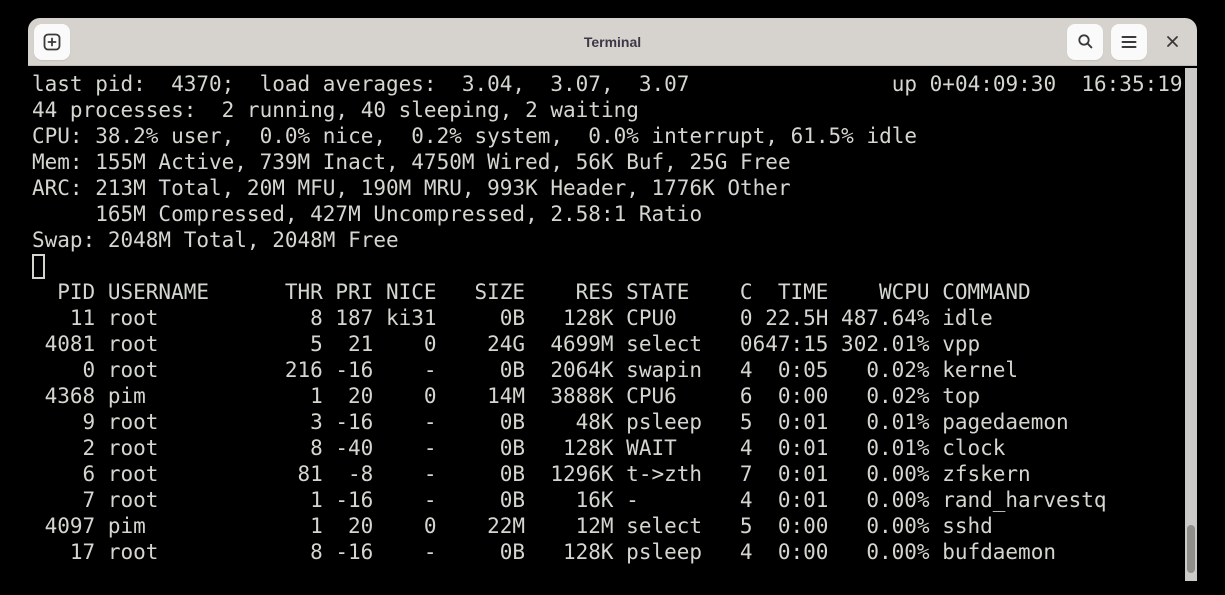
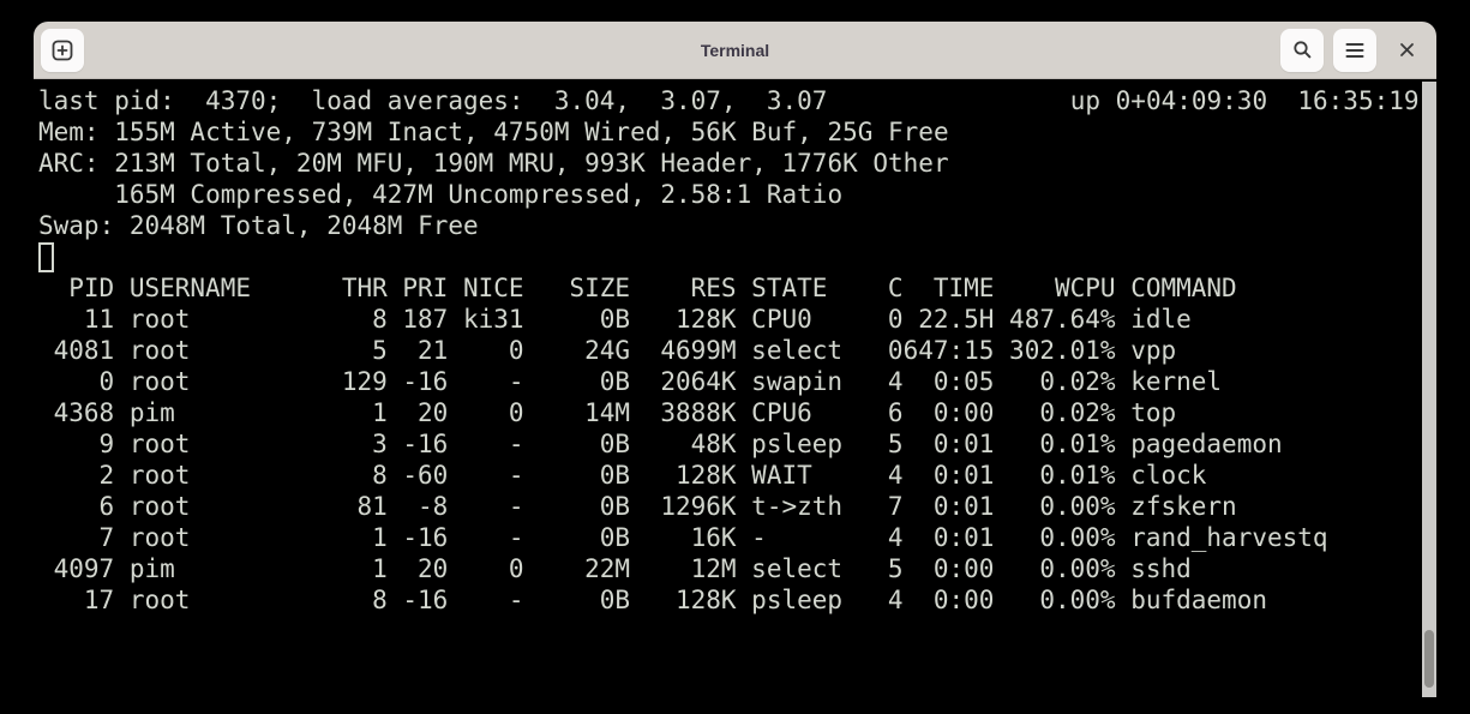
  Terminal
  last pid: 4370; load averages: 3.04, 3.07, 3.07 up 0+04:09:30 16:35:19
- 44 processes: 2 running, 40 sleeping, 2 waiting
- CPU: 38.2% user, 0.0% nice, 0.2% system, 0.0% interrupt, 61.5% idle
  Mem: 155M Active, 739M Inact, 4750M Wired, 56K Buf, 25G Free
  ARC: 213M Total, 20M MFU, 190M MRU, 993K Header, 1776K Other
  165M Compressed, 427M Uncompressed, 2.58:1 Ratio
  Swap: 2048M Total, 2048M Free
  PID
  USERNAME
  THR
  PRI
  NICE
  SIZE
  RES
  STATE
  C
  TIME
  WCPU
  COMMAND
  11
  root
  8
  187
  ki31
  0B
  128K
  CPU0
  0
  22.5H
  487.64%
  idle
  4081
  root
  5
  21
  0
  24G
  4699M
  select
  0
  647:15
  302.01%
  vpp
  0
  root
- 216
+ 129
  -16
  -
  0B
  2064K
  swapin
  4
  0:05
  0.02%
  kernel
  4368
  pim
  1
  20
  0
  14M
  3888K
  CPU6
  6
  0:00
  0.02%
  top
  9
  root
  3
  -16
  -
  0B
  48K
  psleep
  5
  0:01
  0.01%
  pagedaemon
  2
  root
  8
- -40
+ -60
  -
  0B
  128K
  WAIT
  4
  0:01
  0.01%
  clock
  6
  root
  81
  -8
  -
  0B
  1296K
  t->zth
  7
  0:01
  0.00%
  zfskern
  7
  root
  1
  -16
  -
  0B
  16K
  -
  4
  0:01
  0.00%
  rand_harvestq
  4097
  pim
  1
  20
  0
  22M
  12M
  select
  5
  0:00
  0.00%
  sshd
  17
  root
  8
  -16
  -
  0B
  128K
  psleep
  4
  0:00
  0.00%
  bufdaemon
